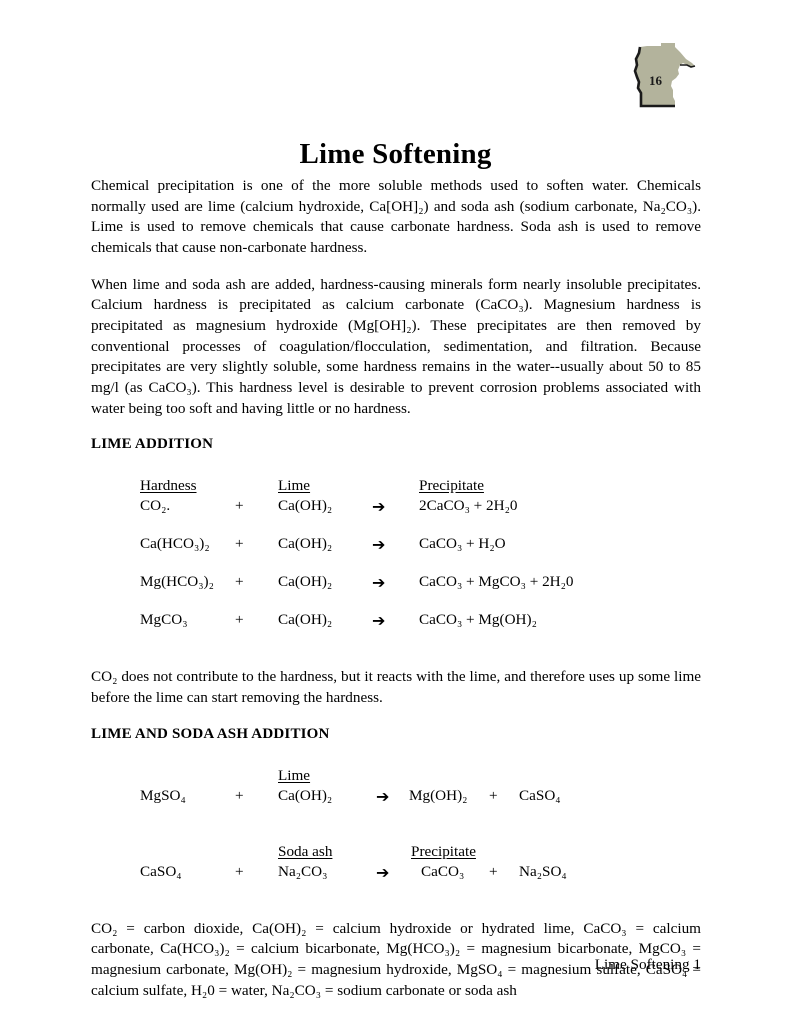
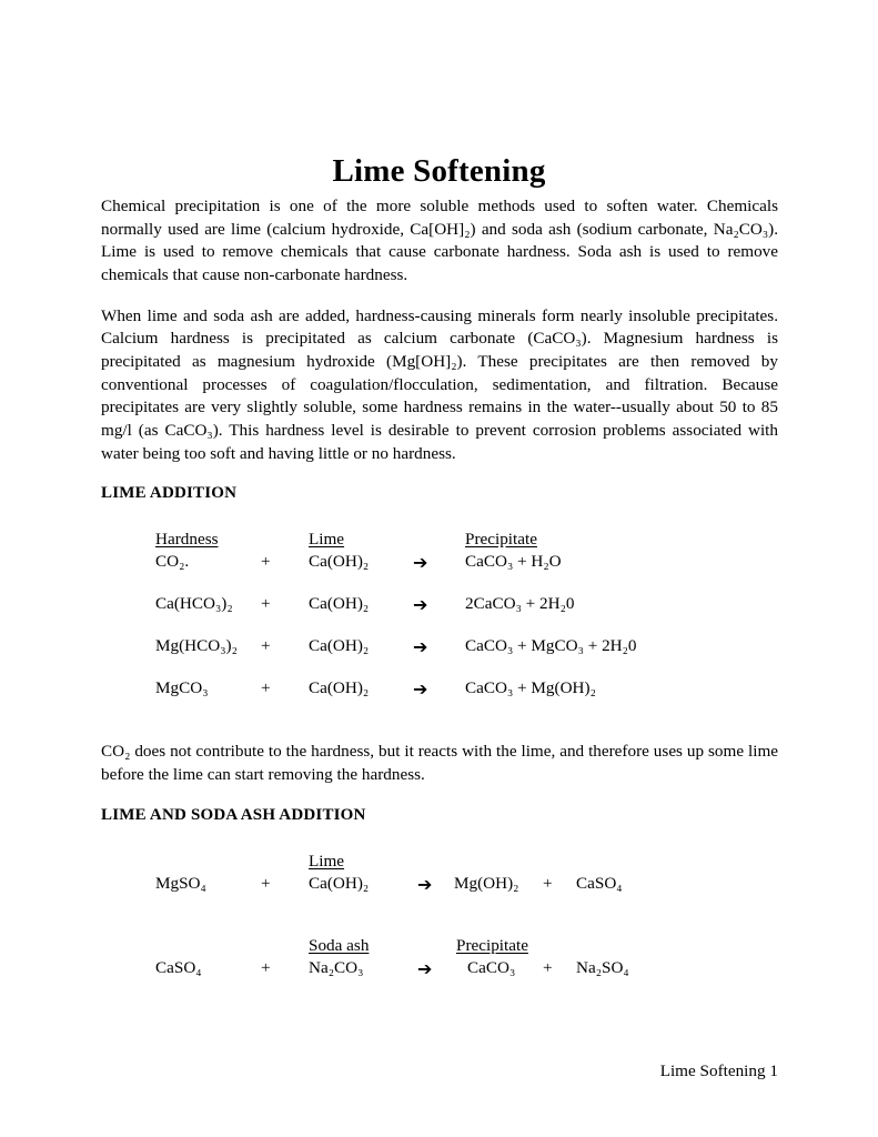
- 16
  Lime Softening
  Chemical precipitation is one of the more soluble methods used to soften water. Chemicals normally used are lime (calcium hydroxide, Ca[OH]₂) and soda ash (sodium carbonate, Na₂CO₃). Lime is used to remove chemicals that cause carbonate hardness. Soda ash is used to remove chemicals that cause non-carbonate hardness.
  When lime and soda ash are added, hardness-causing minerals form nearly insoluble precipitates. Calcium hardness is precipitated as calcium carbonate (CaCO₃). Magnesium hardness is precipitated as magnesium hydroxide (Mg[OH]₂). These precipitates are then removed by conventional processes of coagulation/flocculation, sedimentation, and filtration. Because precipitates are very slightly soluble, some hardness remains in the water--usually about 50 to 85 mg/l (as CaCO₃). This hardness level is desirable to prevent corrosion problems associated with water being too soft and having little or no hardness.
  LIME ADDITION
  Hardness
  Lime
  Precipitate
  CO₂.
  +
  Ca(OH)₂
  ➔
- 2CaCO₃ + 2H₂0
+ CaCO₃ + H₂O
  Ca(HCO₃)₂
  +
  Ca(OH)₂
  ➔
- CaCO₃ + H₂O
+ 2CaCO₃ + 2H₂0
  Mg(HCO₃)₂
  +
  Ca(OH)₂
  ➔
  CaCO₃ + MgCO₃ + 2H₂0
  MgCO₃
  +
  Ca(OH)₂
  ➔
  CaCO₃ + Mg(OH)₂
  CO₂ does not contribute to the hardness, but it reacts with the lime, and therefore uses up some lime before the lime can start removing the hardness.
  LIME AND SODA ASH ADDITION
  Lime
  MgSO₄
  +
  Ca(OH)₂
  ➔
  Mg(OH)₂
  +
  CaSO₄
  Soda ash
  Precipitate
  CaSO₄
  +
  Na₂CO₃
  ➔
  CaCO₃
  +
  Na₂SO₄
- CO₂ = carbon dioxide, Ca(OH)₂ = calcium hydroxide or hydrated lime, CaCO₃ = calcium carbonate, Ca(HCO₃)₂ = calcium bicarbonate, Mg(HCO₃)₂ = magnesium bicarbonate, MgCO₃ = magnesium carbonate, Mg(OH)₂ = magnesium hydroxide, MgSO₄ = magnesium sulfate, CaSO₄ = calcium sulfate, H₂0 = water, Na₂CO₃ = sodium carbonate or soda ash
  Lime Softening 1
